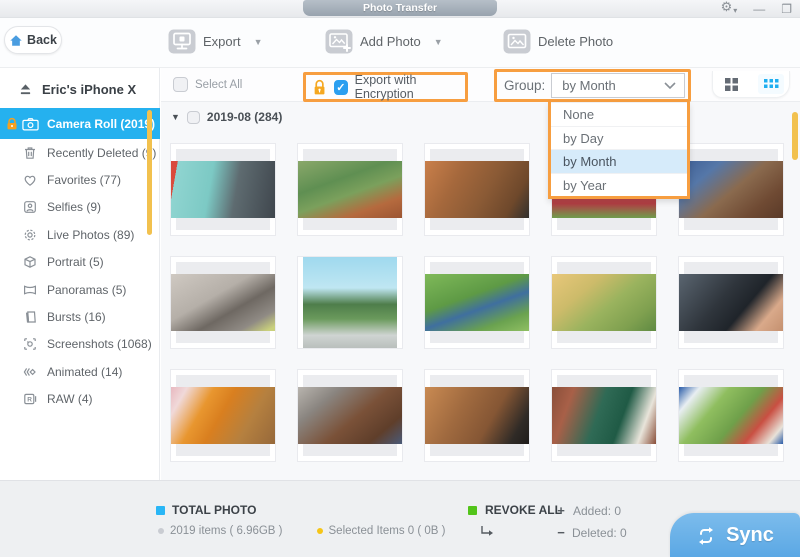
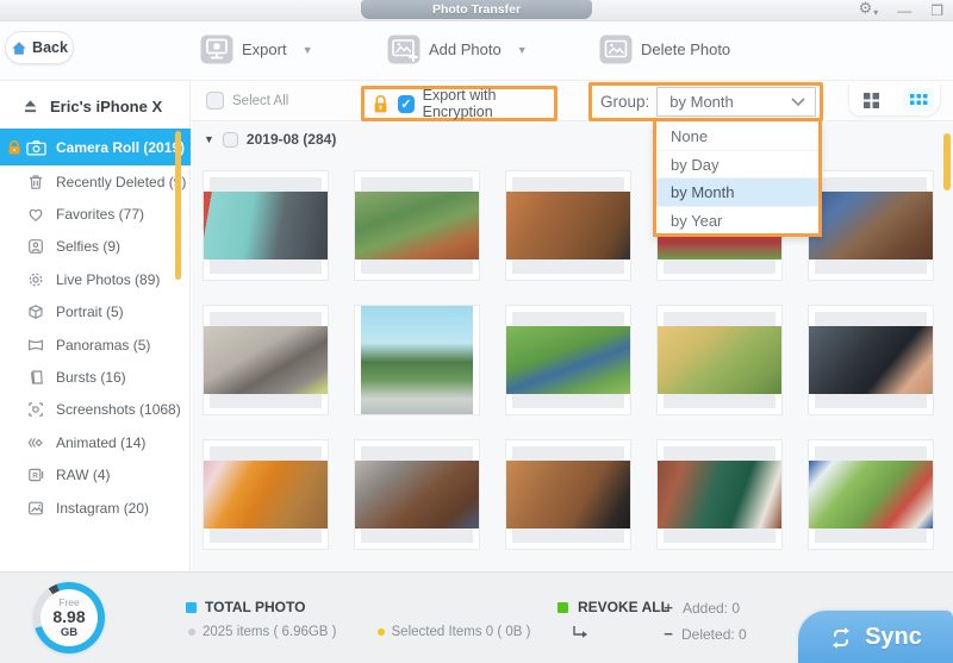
  Photo Transfer
  ⚙▾
  —
  ❐
  Back
  Export
  ▼
  Add Photo
  ▼
  Delete Photo
  Eric's iPhone X
  Camera Roll (201)
  Recently Deleted ()
  Favorites (77)
  Selfies (9)
  Live Photos (89)
  Portrait (5)
  Panoramas (5)
  Bursts (16)
  Screenshots (1068)
  Animated (14)
  RAW (4)
+ Instagram (20)
  Select All
  ✓
  Export with Encryption
  Group:
  by Month
  ▼
  2019-08 (284)
  None
  by Day
  by Month
  by Year
+ Free
+ 8.98
+ GB
  TOTAL PHOTO
- 2019 items ( 6.96GB )
+ 2025 items ( 6.96GB )
  Selected Items 0 ( 0B )
  REVOKE ALL
  +
  Added: 0
  −
  Deleted: 0
  Sync
